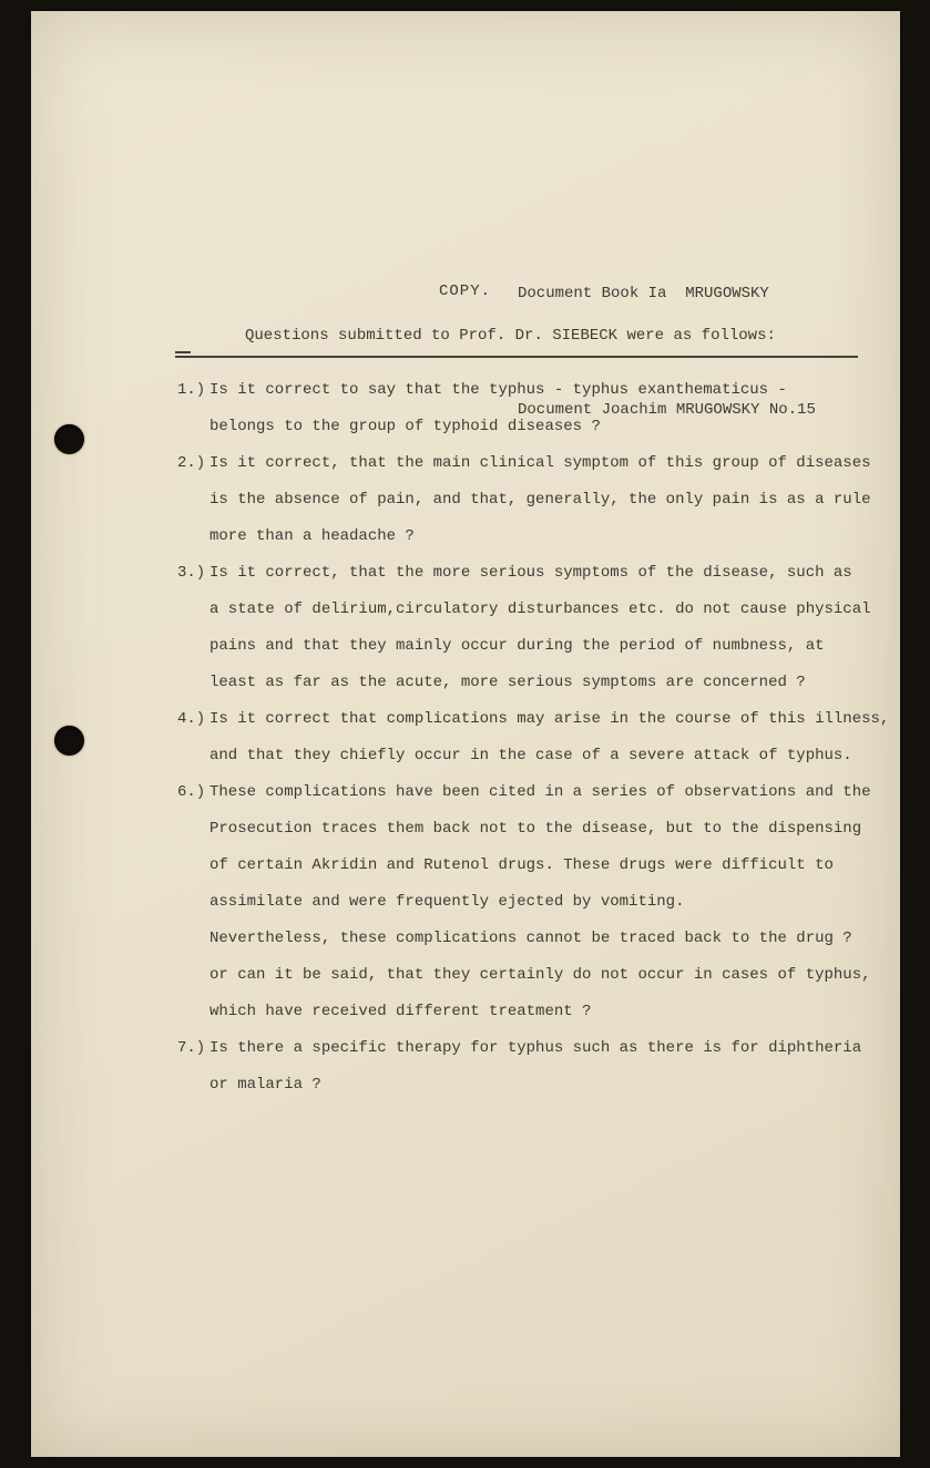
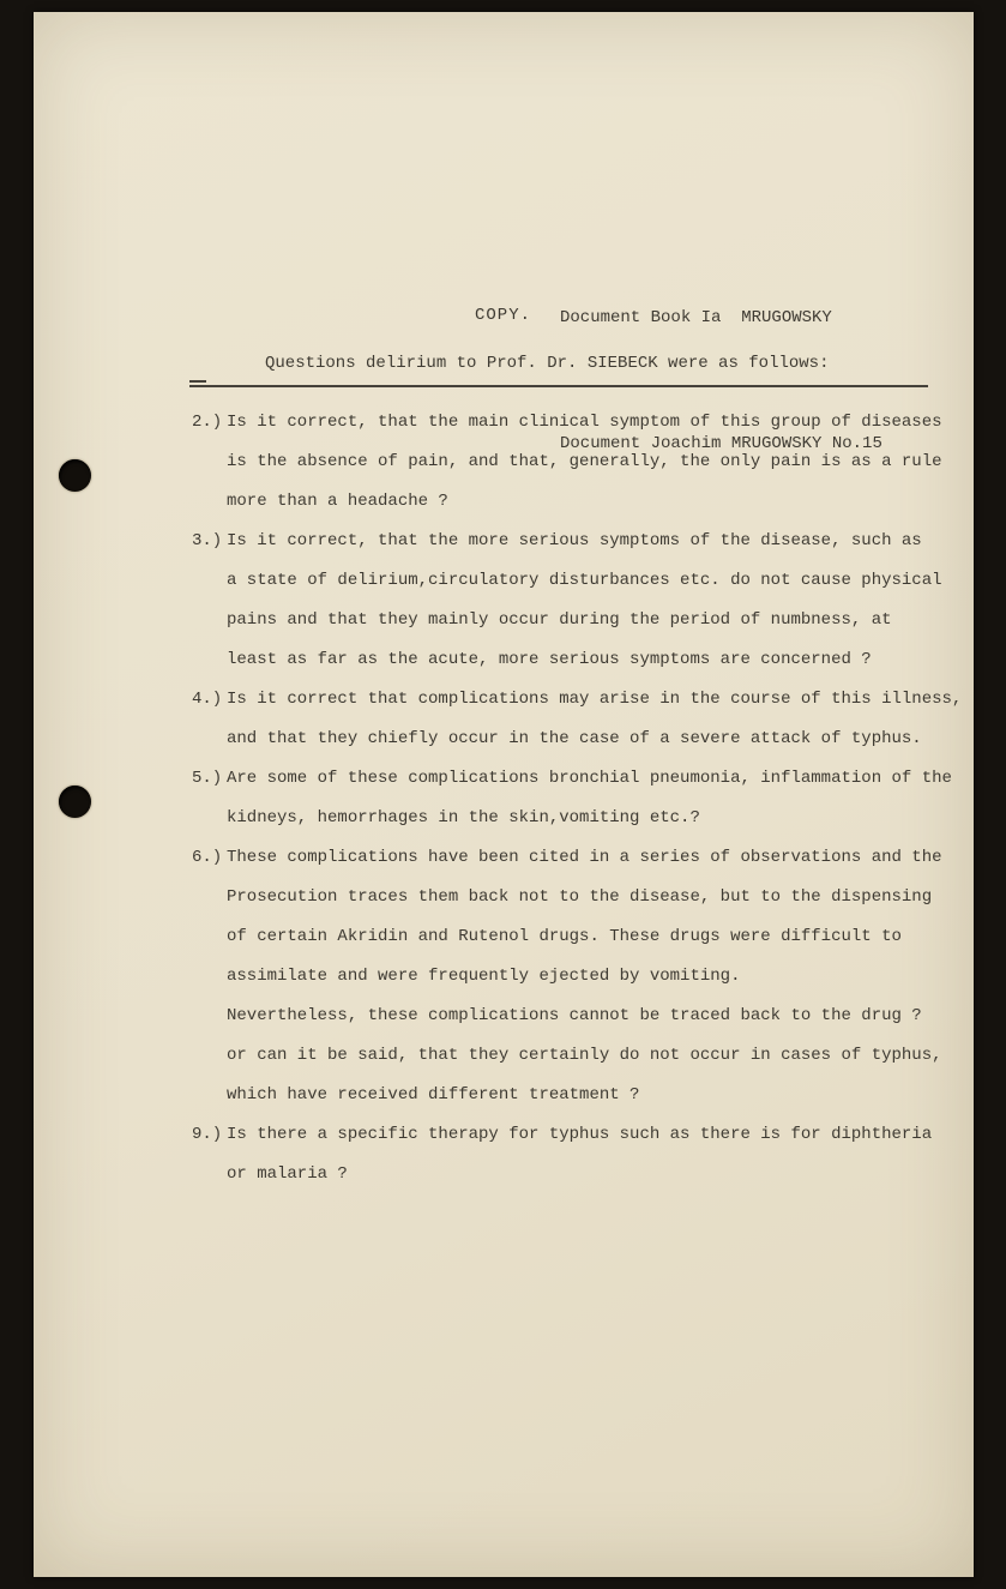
  Document Book Ia MRUGOWSKY
  Document Joachim MRUGOWSKY No.15
  COPY.
- Questions submitted to Prof. Dr. SIEBECK were as follows:
+ Questions delirium to Prof. Dr. SIEBECK were as follows:
- 1.)
- Is it correct to say that the typhus - typhus exanthematicus -
- belongs to the group of typhoid diseases ?
  2.)
  Is it correct, that the main clinical symptom of this group of diseases
  is the absence of pain, and that, generally, the only pain is as a rule
  more than a headache ?
  3.)
  Is it correct, that the more serious symptoms of the disease, such as
  a state of delirium,circulatory disturbances etc. do not cause physical
  pains and that they mainly occur during the period of numbness, at
  least as far as the acute, more serious symptoms are concerned ?
  4.)
  Is it correct that complications may arise in the course of this illness,
  and that they chiefly occur in the case of a severe attack of typhus.
+ 5.)
+ Are some of these complications bronchial pneumonia, inflammation of the
+ kidneys, hemorrhages in the skin,vomiting etc.?
  6.)
  These complications have been cited in a series of observations and the
  Prosecution traces them back not to the disease, but to the dispensing
  of certain Akridin and Rutenol drugs. These drugs were difficult to
  assimilate and were frequently ejected by vomiting.
  Nevertheless, these complications cannot be traced back to the drug ?
  or can it be said, that they certainly do not occur in cases of typhus,
  which have received different treatment ?
- 7.)
+ 9.)
  Is there a specific therapy for typhus such as there is for diphtheria
  or malaria ?
